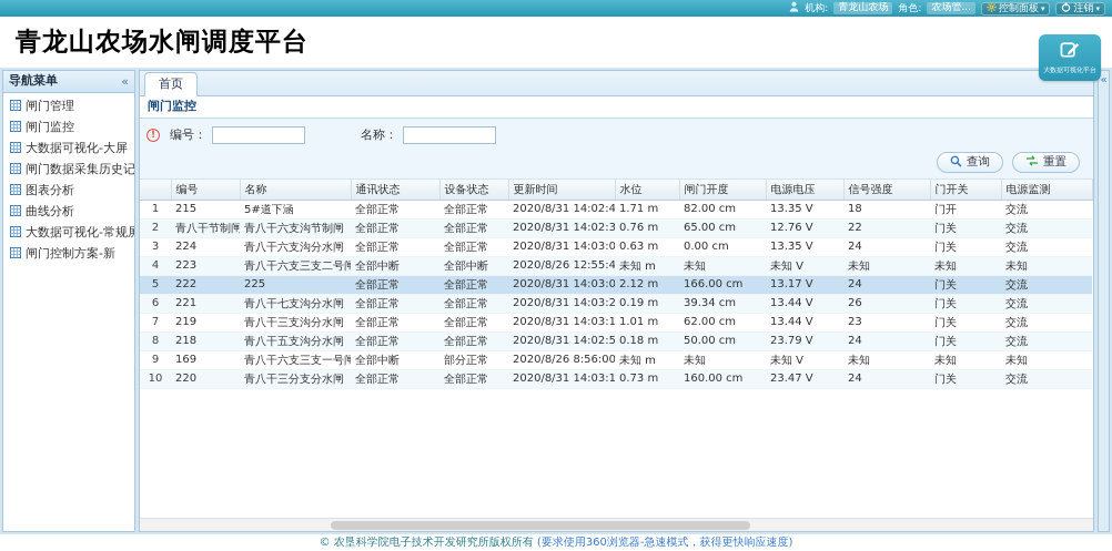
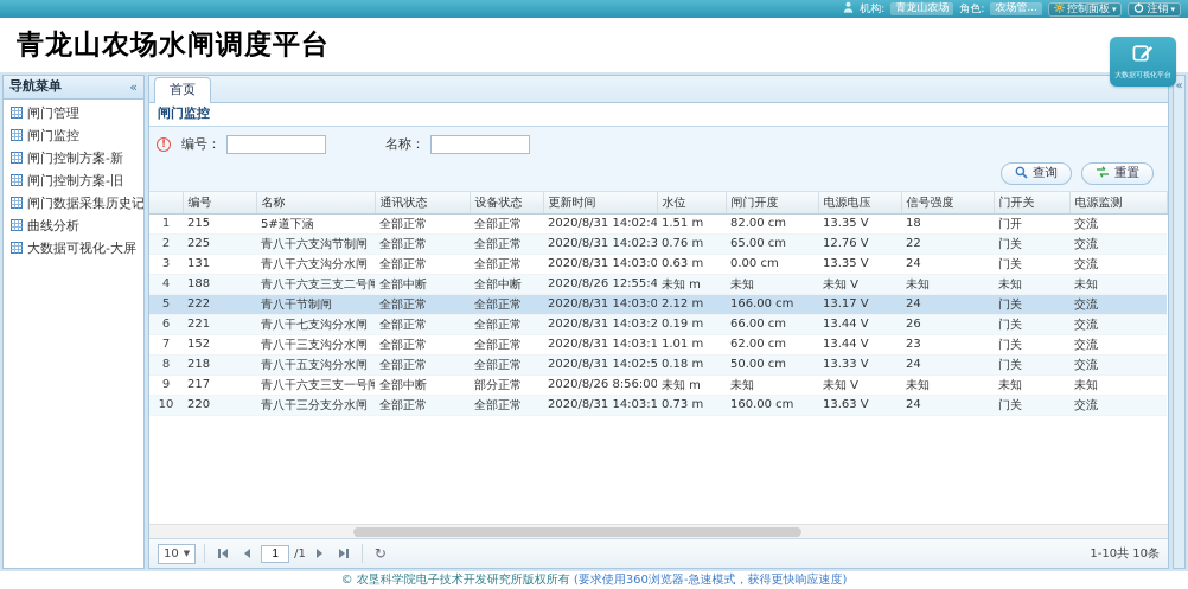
  机构:
  青龙山农场
  角色:
  农场管...
  控制面板
  ▾
  注销
  ▾
  青龙山农场水闸调度平台
  导航菜单
  «
  闸门管理
  闸门监控
- 大数据可视化-大屏
+ 闸门控制方案-新
+ 闸门控制方案-旧
  闸门数据采集历史记
- 图表分析
  曲线分析
- 大数据可视化-常规屏
- 闸门控制方案-新
+ 大数据可视化-大屏
  首页
  闸门监控
  !
  编号：
  名称：
  查询
  重置
  	编号	名称	通讯状态	设备状态	更新时间	水位	闸门开度	电源电压	信号强度	门开关	电源监测
- 1	215	5#道下涵	全部正常	全部正常	2020/8/31 14:02:4	1.71 m	82.00 cm	13.35 V	18	门开	交流
+ 1	215	5#道下涵	全部正常	全部正常	2020/8/31 14:02:4	1.51 m	82.00 cm	13.35 V	18	门开	交流
- 2	青八干节制闸	青八干六支沟节制闸	全部正常	全部正常	2020/8/31 14:02:3	0.76 m	65.00 cm	12.76 V	22	门关	交流
+ 2	225	青八干六支沟节制闸	全部正常	全部正常	2020/8/31 14:02:3	0.76 m	65.00 cm	12.76 V	22	门关	交流
- 3	224	青八干六支沟分水闸	全部正常	全部正常	2020/8/31 14:03:0	0.63 m	0.00 cm	13.35 V	24	门关	交流
+ 3	131	青八干六支沟分水闸	全部正常	全部正常	2020/8/31 14:03:0	0.63 m	0.00 cm	13.35 V	24	门关	交流
- 4	223	青八干六支三支二号闸	全部中断	全部中断	2020/8/26 12:55:4	未知 m	未知	未知 V	未知	未知	未知
+ 4	188	青八干六支三支二号闸	全部中断	全部中断	2020/8/26 12:55:4	未知 m	未知	未知 V	未知	未知	未知
- 5	222	225	全部正常	全部正常	2020/8/31 14:03:0	2.12 m	166.00 cm	13.17 V	24	门关	交流
+ 5	222	青八干节制闸	全部正常	全部正常	2020/8/31 14:03:0	2.12 m	166.00 cm	13.17 V	24	门关	交流
- 6	221	青八干七支沟分水闸	全部正常	全部正常	2020/8/31 14:03:2	0.19 m	39.34 cm	13.44 V	26	门关	交流
+ 6	221	青八干七支沟分水闸	全部正常	全部正常	2020/8/31 14:03:2	0.19 m	66.00 cm	13.44 V	26	门关	交流
- 7	219	青八干三支沟分水闸	全部正常	全部正常	2020/8/31 14:03:1	1.01 m	62.00 cm	13.44 V	23	门关	交流
+ 7	152	青八干三支沟分水闸	全部正常	全部正常	2020/8/31 14:03:1	1.01 m	62.00 cm	13.44 V	23	门关	交流
- 8	218	青八干五支沟分水闸	全部正常	全部正常	2020/8/31 14:02:5	0.18 m	50.00 cm	23.79 V	24	门关	交流
+ 8	218	青八干五支沟分水闸	全部正常	全部正常	2020/8/31 14:02:5	0.18 m	50.00 cm	13.33 V	24	门关	交流
- 9	169	青八干六支三支一号闸	全部中断	部分正常	2020/8/26 8:56:00	未知 m	未知	未知 V	未知	未知	未知
+ 9	217	青八干六支三支一号闸	全部中断	部分正常	2020/8/26 8:56:00	未知 m	未知	未知 V	未知	未知	未知
- 10	220	青八干三分支分水闸	全部正常	全部正常	2020/8/31 14:03:1	0.73 m	160.00 cm	23.47 V	24	门关	交流
+ 10	220	青八干三分支分水闸	全部正常	全部正常	2020/8/31 14:03:1	0.73 m	160.00 cm	13.63 V	24	门关	交流
+ 10
+ ▼
+ 1
+ /1
+ ↻
+ 1-10共 10条
  «
  © 农垦科学院电子技术开发研究所版权所有 (要求使用360浏览器-急速模式，获得更快响应速度)
